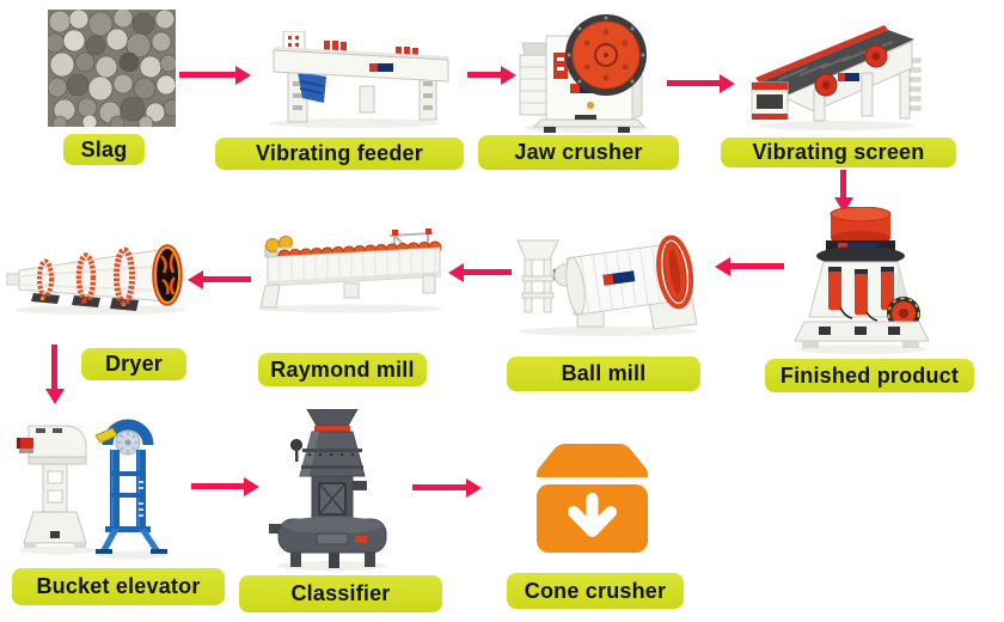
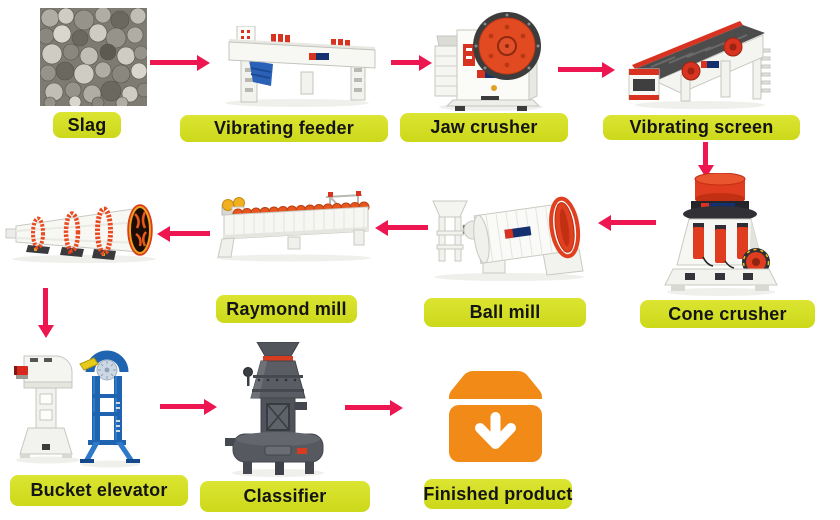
  Slag
  Vibrating feeder
  Jaw crusher
  Vibrating screen
- Finished product
+ Cone crusher
  Ball mill
  Raymond mill
- Dryer
  Bucket elevator
  Classifier
- Cone crusher
+ Finished product
